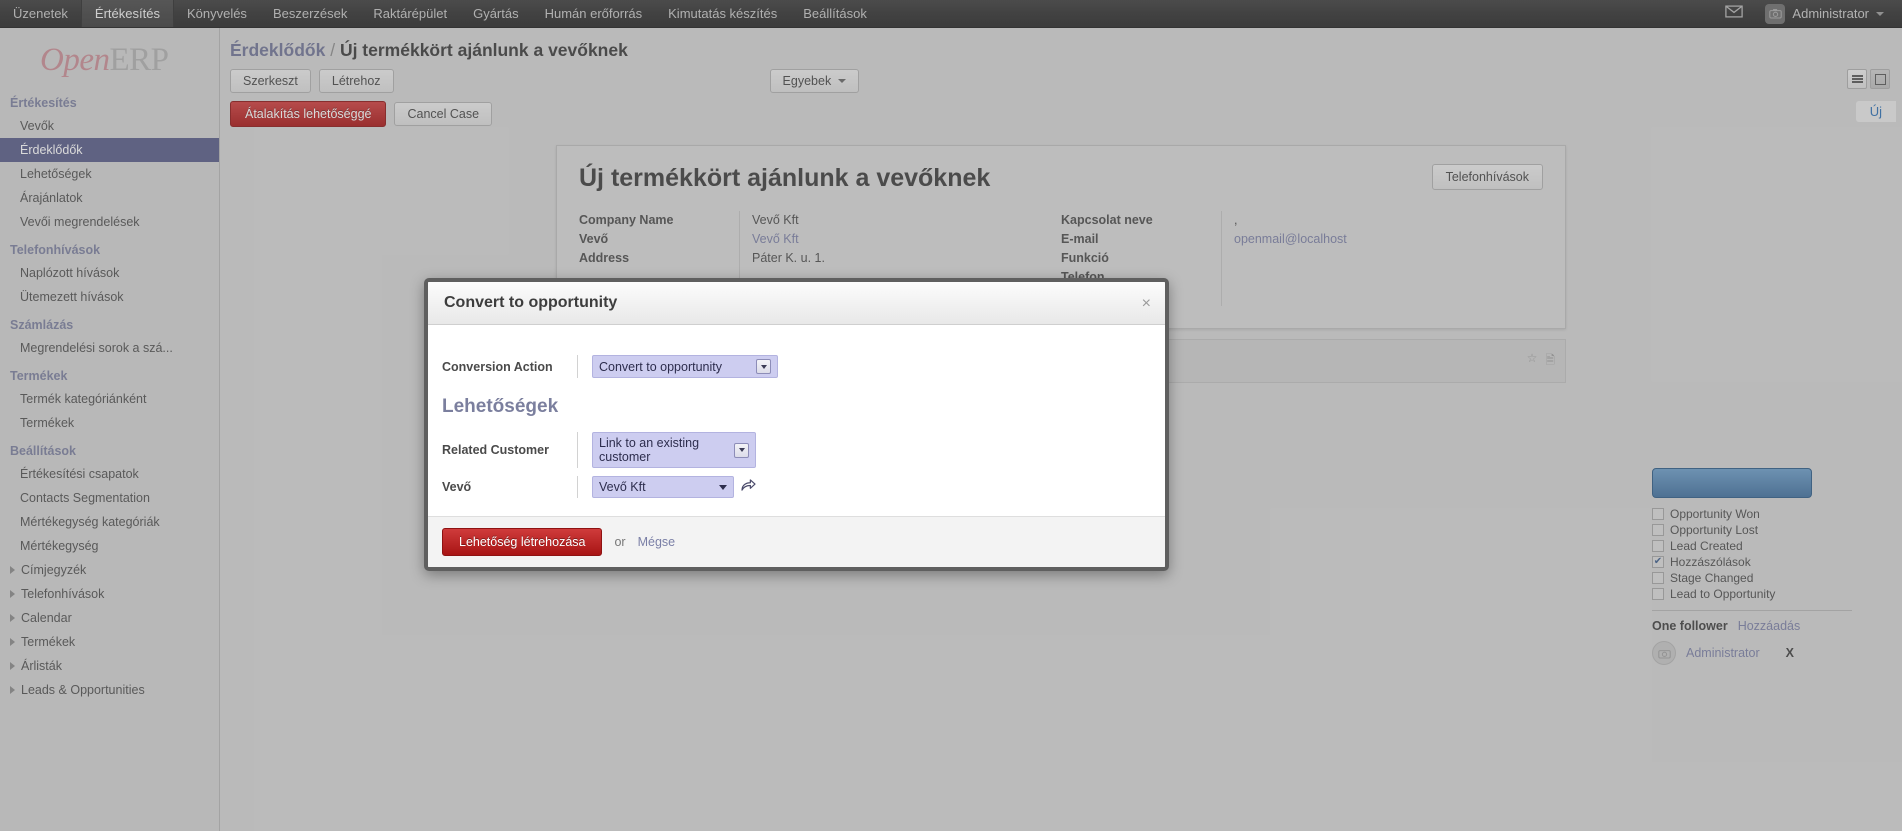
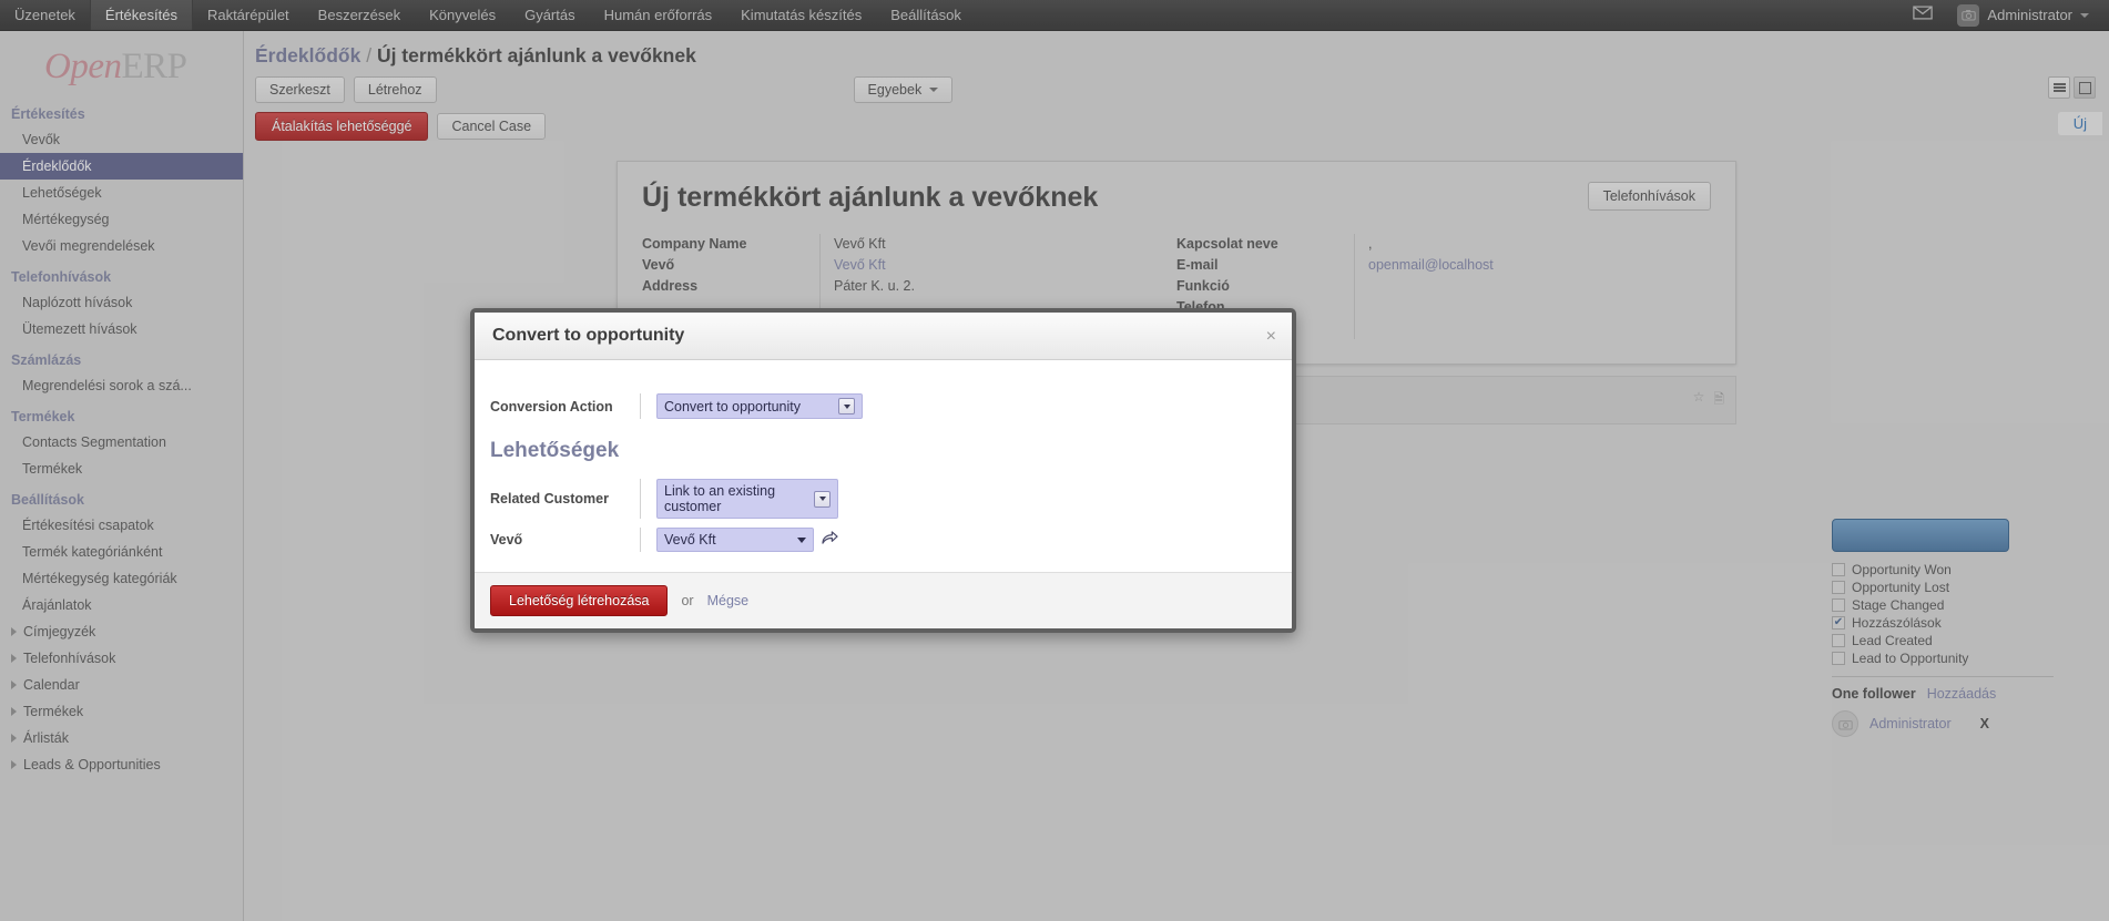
  Üzenetek
  Értékesítés
- Könyvelés
+ Raktárépület
  Beszerzések
- Raktárépület
+ Könyvelés
  Gyártás
  Humán erőforrás
  Kimutatás készítés
  Beállítások
  Administrator
  OpenERP
  Értékesítés
  Vevők
  Érdeklődők
  Lehetőségek
- Árajánlatok
+ Mértékegység
  Vevői megrendelések
  Telefonhívások
  Naplózott hívások
  Ütemezett hívások
  Számlázás
  Megrendelési sorok a szá...
  Termékek
- Termék kategóriánként
+ Contacts Segmentation
  Termékek
  Beállítások
  Értékesítési csapatok
- Contacts Segmentation
+ Termék kategóriánként
  Mértékegység kategóriák
- Mértékegység
+ Árajánlatok
  Címjegyzék
  Telefonhívások
  Calendar
  Termékek
  Árlisták
  Leads & Opportunities
  Érdeklődők / Új termékkört ajánlunk a vevőknek
  Szerkeszt
  Létrehoz
  Egyebek
  Átalakítás lehetőséggé
  Cancel Case
  Új
  Telefonhívások
  Új termékkört ajánlunk a vevőknek
  Company Name
  Vevő
  Address
  Vevő Kft
  Vevő Kft
- Páter K. u. 1.
+ Páter K. u. 2.
  Kapcsolat neve
  E-mail
  Funkció
  Telefon
  ,
  openmail@localhost
  🗎
  Opportunity Won
  Opportunity Lost
- Lead Created
+ Stage Changed
  ✔
  Hozzászólások
- Stage Changed
+ Lead Created
  Lead to Opportunity
  One follower
  Hozzáadás
  Administrator
  X
  Convert to opportunity
  ×
  Conversion Action
  Convert to opportunity
  Lehetőségek
  Related Customer
  Link to an existing customer
  Vevő
  Vevő Kft
  Lehetőség létrehozása
  or
  Mégse
